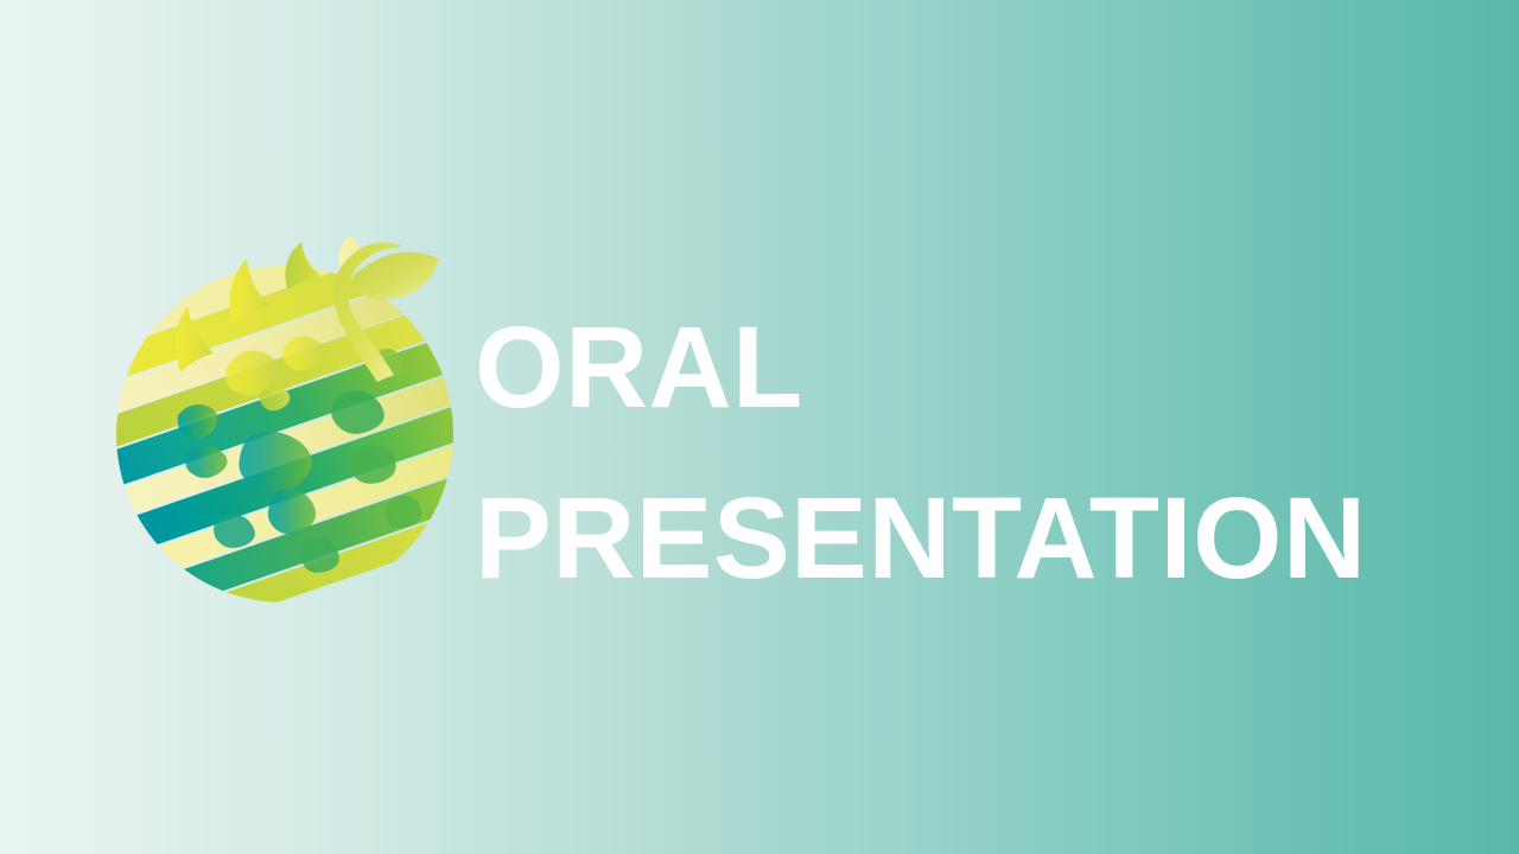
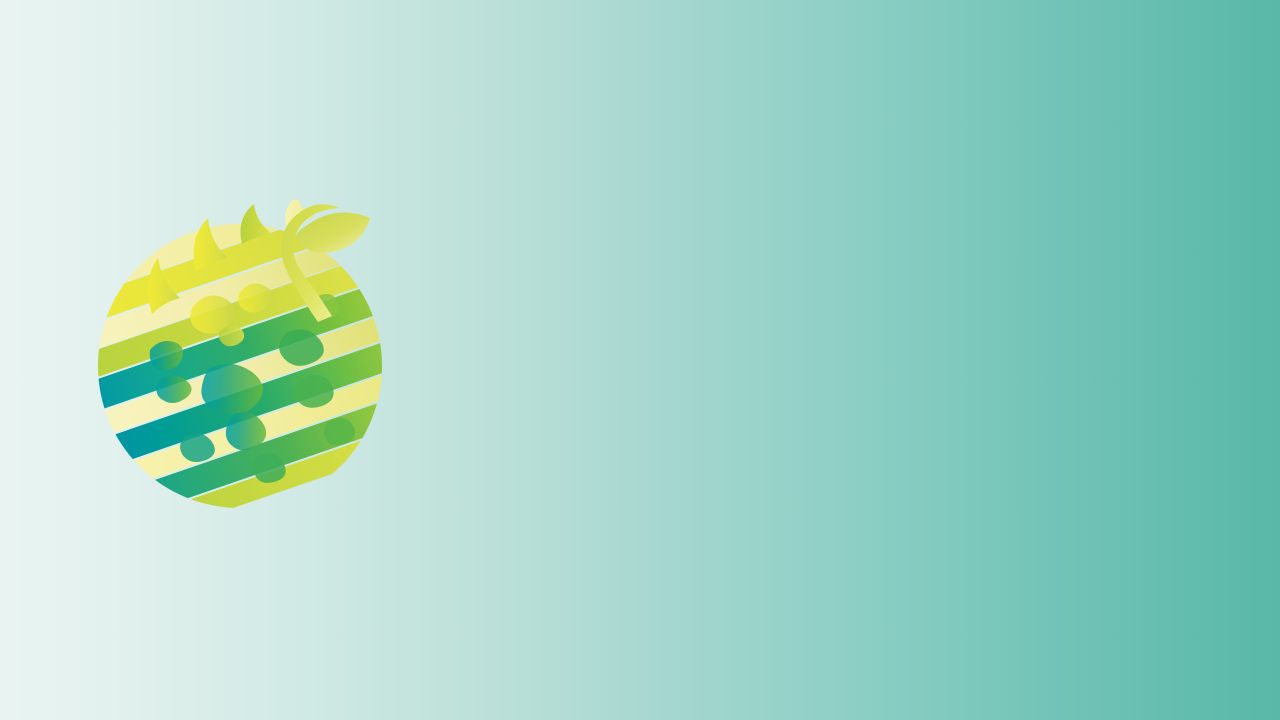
- ORAL
- PRESENTATION
